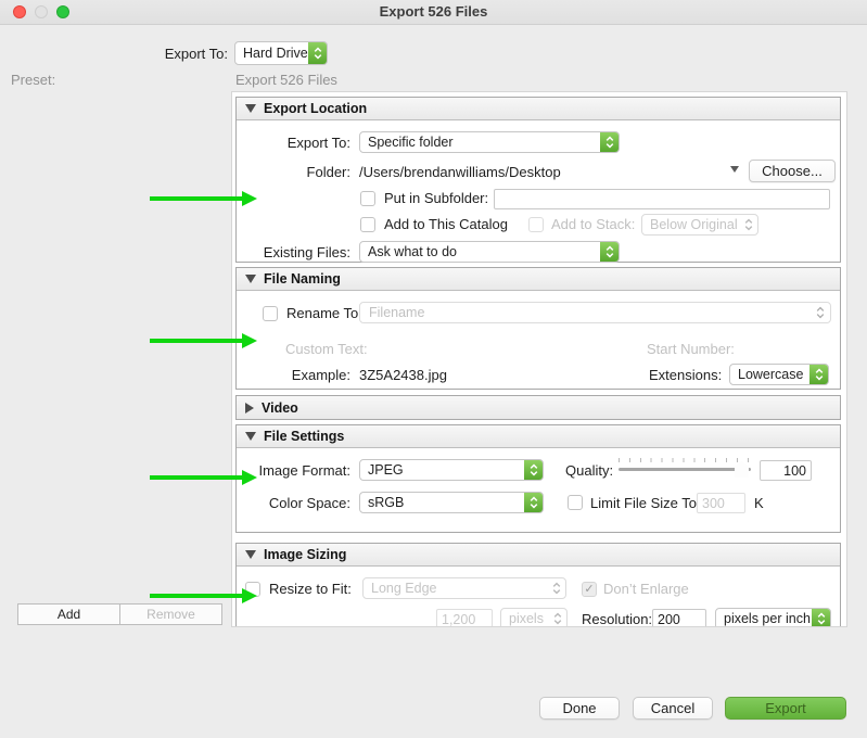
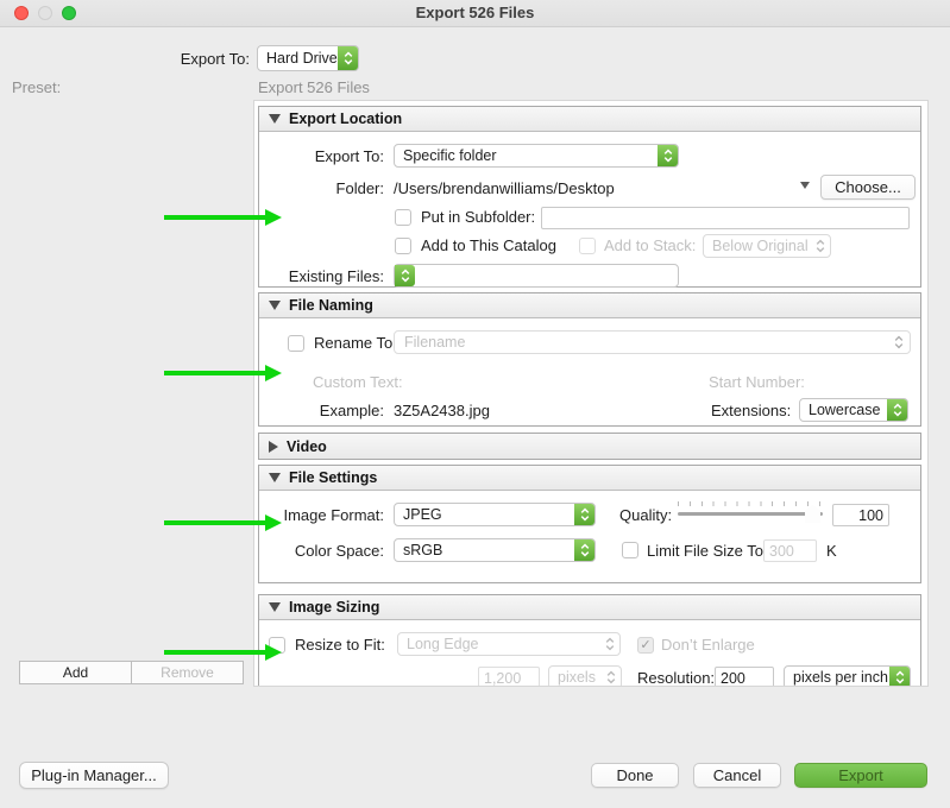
  Export 526 Files
  Export To:
  Hard Drive
  Preset:
  Export 526 Files
  Add
  Remove
  Export Location
  Export To:
  Specific folder
  Folder:
  /Users/brendanwilliams/Desktop
  Choose...
  Put in Subfolder:
  Add to This Catalog
  Add to Stack:
  Below Original
  Existing Files:
- Ask what to do
  File Naming
  Rename To
  Filename
  Custom Text:
  Start Number:
  Example:
  3Z5A2438.jpg
  Extensions:
  Lowercase
  Video
  File Settings
  Image Format:
  JPEG
  Quality:
  100
  Color Space:
  sRGB
  Limit File Size To
  300
  K
  Image Sizing
  Resize to Fit:
  Long Edge
  ✓
  Don’t Enlarge
  1,200
  pixels
  Resolution:
  200
  pixels per inch
+ Plug-in Manager...
  Done
  Cancel
  Export
